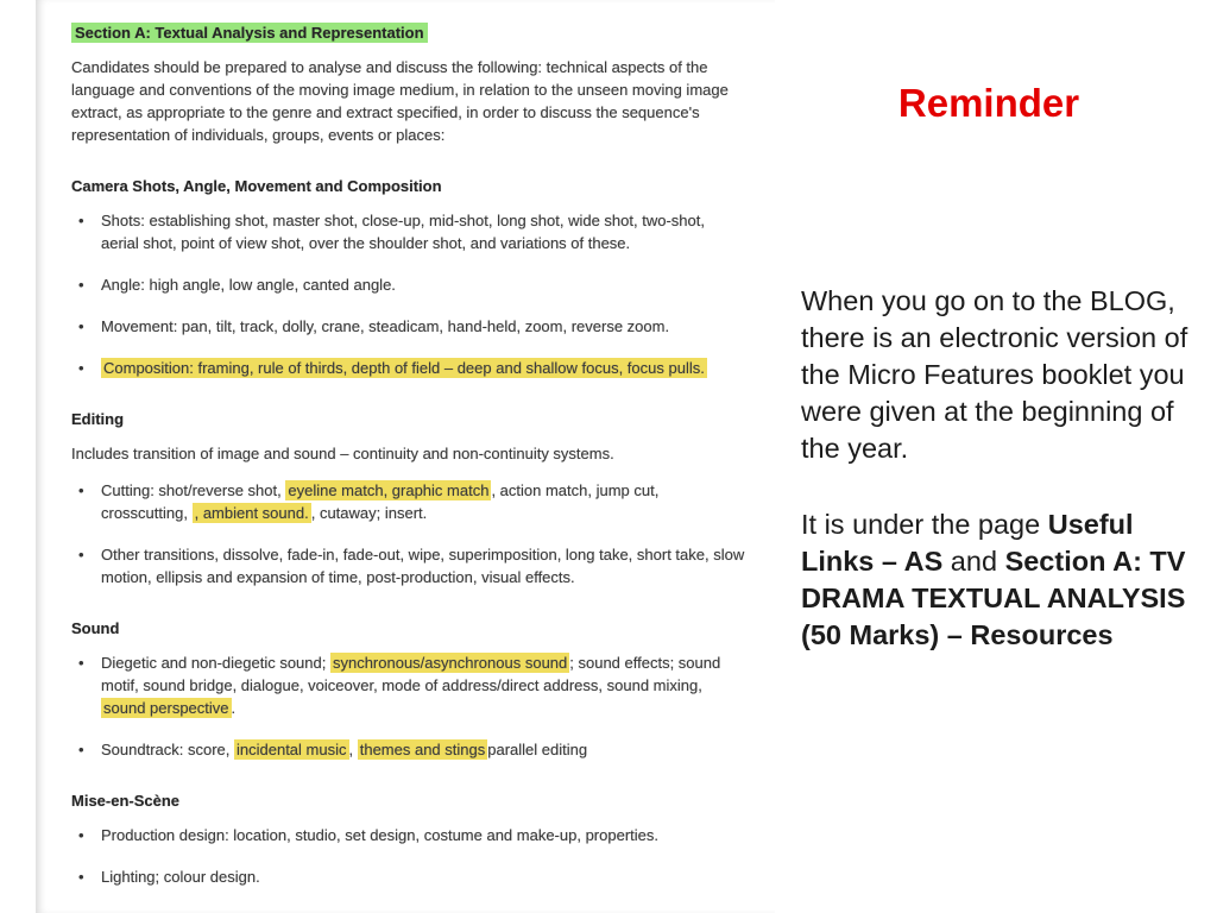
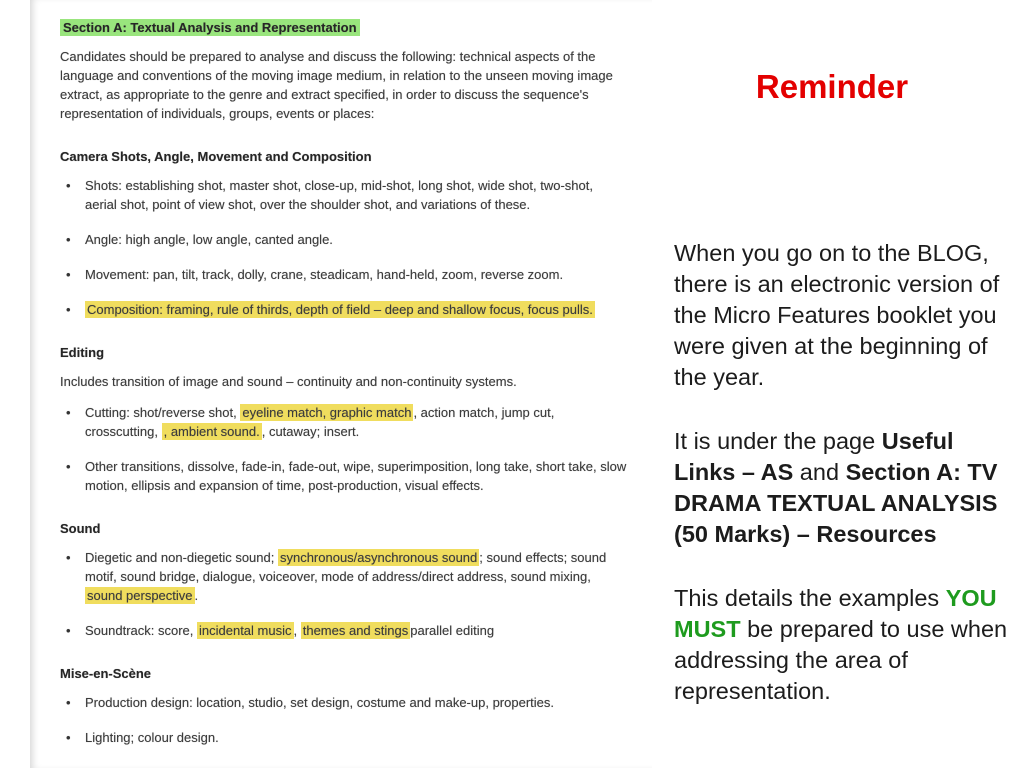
  Section A: Textual Analysis and Representation
  Candidates should be prepared to analyse and discuss the following: technical aspects of the language and conventions of the moving image medium, in relation to the unseen moving image extract, as appropriate to the genre and extract specified, in order to discuss the sequence's representation of individuals, groups, events or places:
  Camera Shots, Angle, Movement and Composition
  Shots: establishing shot, master shot, close-up, mid-shot, long shot, wide shot, two-shot, aerial shot, point of view shot, over the shoulder shot, and variations of these.
  Angle: high angle, low angle, canted angle.
  Movement: pan, tilt, track, dolly, crane, steadicam, hand-held, zoom, reverse zoom.
  Composition: framing, rule of thirds, depth of field – deep and shallow focus, focus pulls.
  Editing
  Includes transition of image and sound – continuity and non-continuity systems.
  Cutting: shot/reverse shot, eyeline match, graphic match , action match, jump cut, crosscutting, , ambient sound. , cutaway; insert.
  Other transitions, dissolve, fade-in, fade-out, wipe, superimposition, long take, short take, slow motion, ellipsis and expansion of time, post-production, visual effects.
  Sound
  Diegetic and non-diegetic sound; synchronous/asynchronous sound ; sound effects; sound motif, sound bridge, dialogue, voiceover, mode of address/direct address, sound mixing, sound perspective .
  Soundtrack: score, incidental music , themes and stings parallel editing
  Mise-en-Scène
  Production design: location, studio, set design, costume and make-up, properties.
  Lighting; colour design.
  Reminder
  When you go on to the BLOG, there is an electronic version of the Micro Features booklet you were given at the beginning of the year.
  It is under the page Useful Links – AS and Section A: TV DRAMA TEXTUAL ANALYSIS (50 Marks) – Resources
+ This details the examples YOU MUST be prepared to use when addressing the area of representation.
